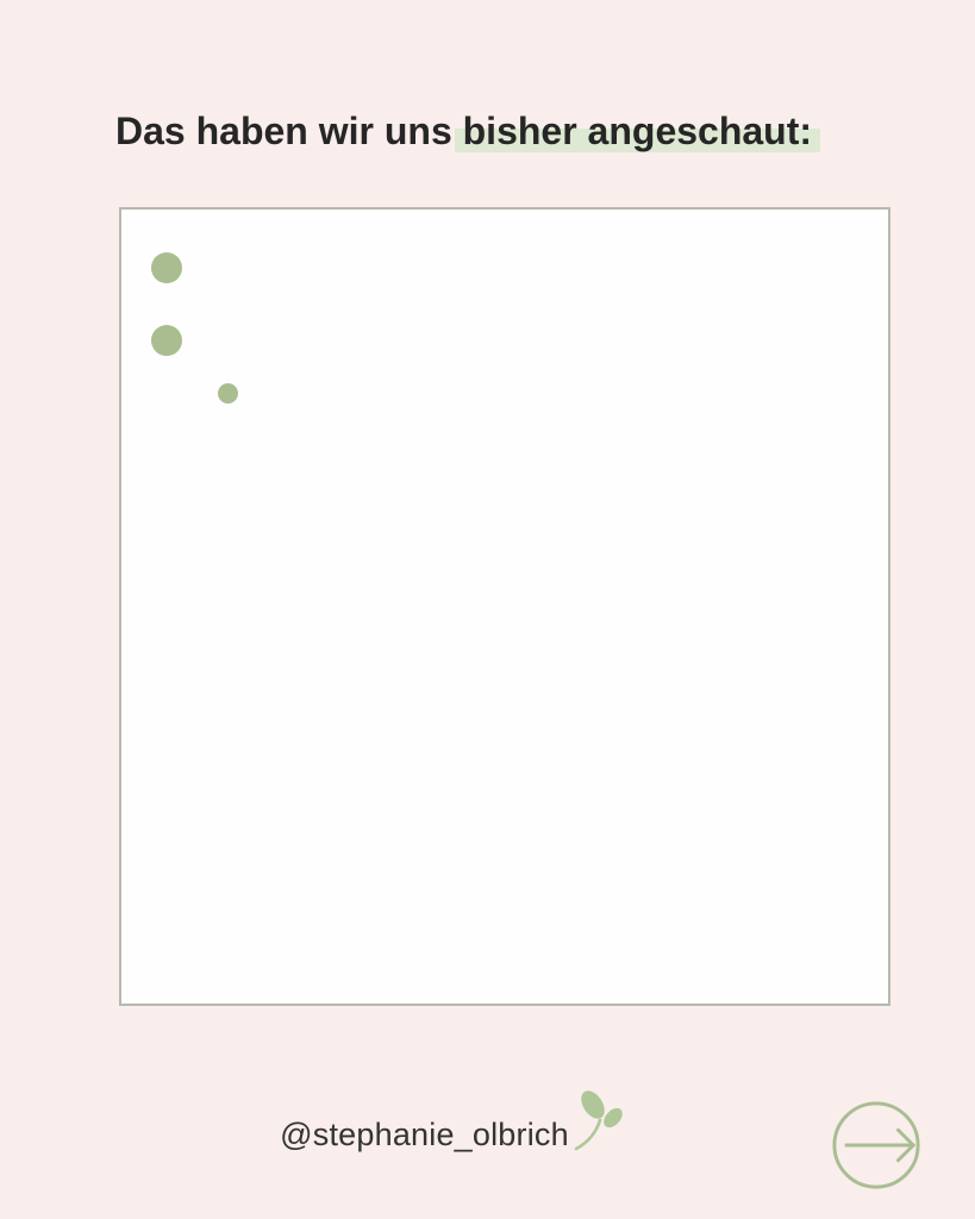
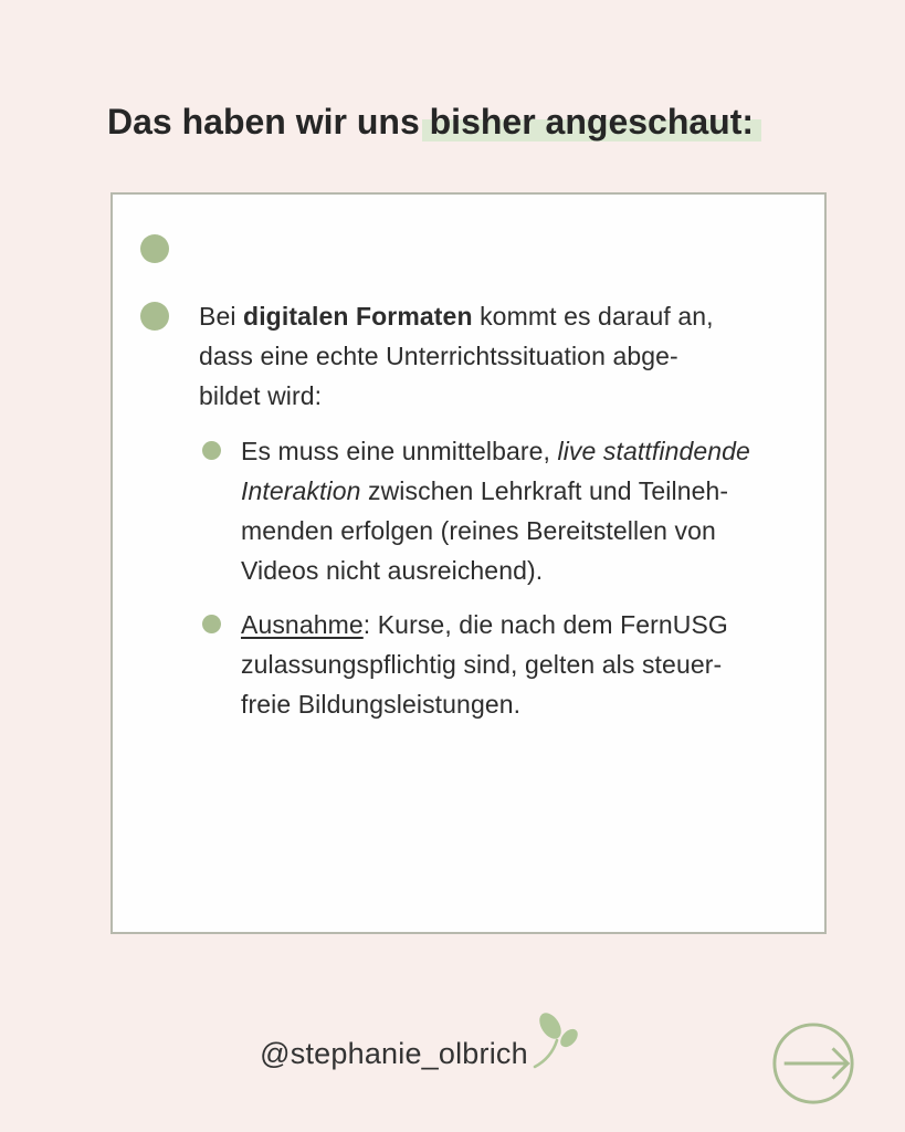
  Das haben wir uns bisher angeschaut:
+ Bei digitalen Formaten kommt es darauf an,
+ dass eine echte Unterrichtssituation abge-
+ bildet wird:
+ Es muss eine unmittelbare, live stattfindende
+ Interaktion zwischen Lehrkraft und Teilneh-
+ menden erfolgen (reines Bereitstellen von
+ Videos nicht ausreichend).
+ Ausnahme: Kurse, die nach dem FernUSG
+ zulassungspflichtig sind, gelten als steuer-
+ freie Bildungsleistungen.
  @stephanie_olbrich
